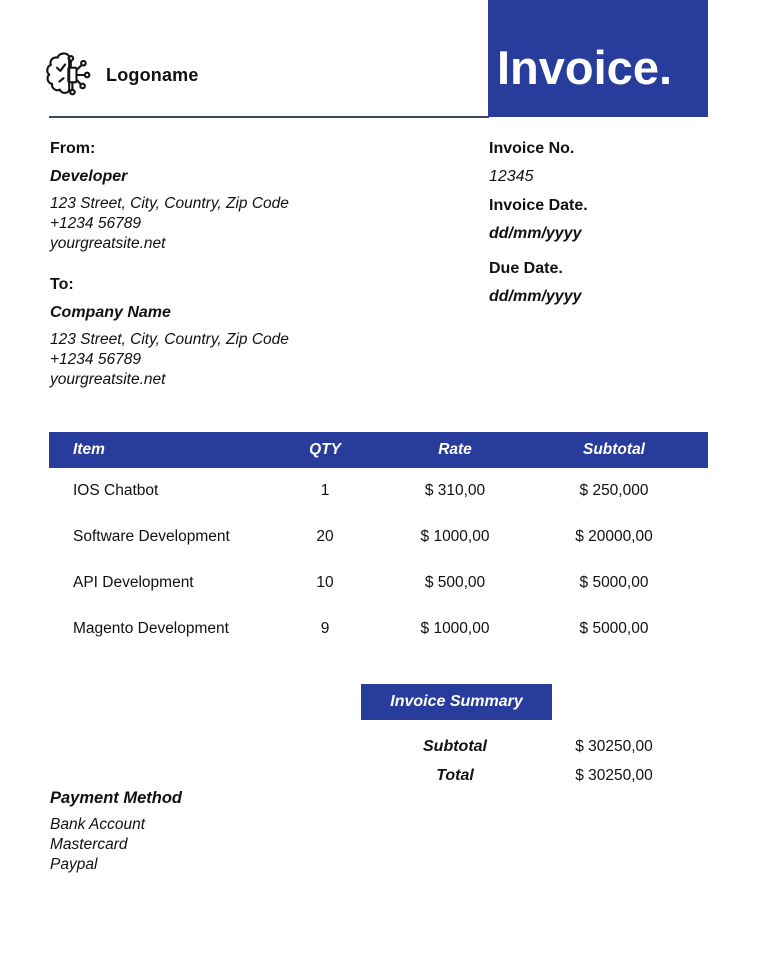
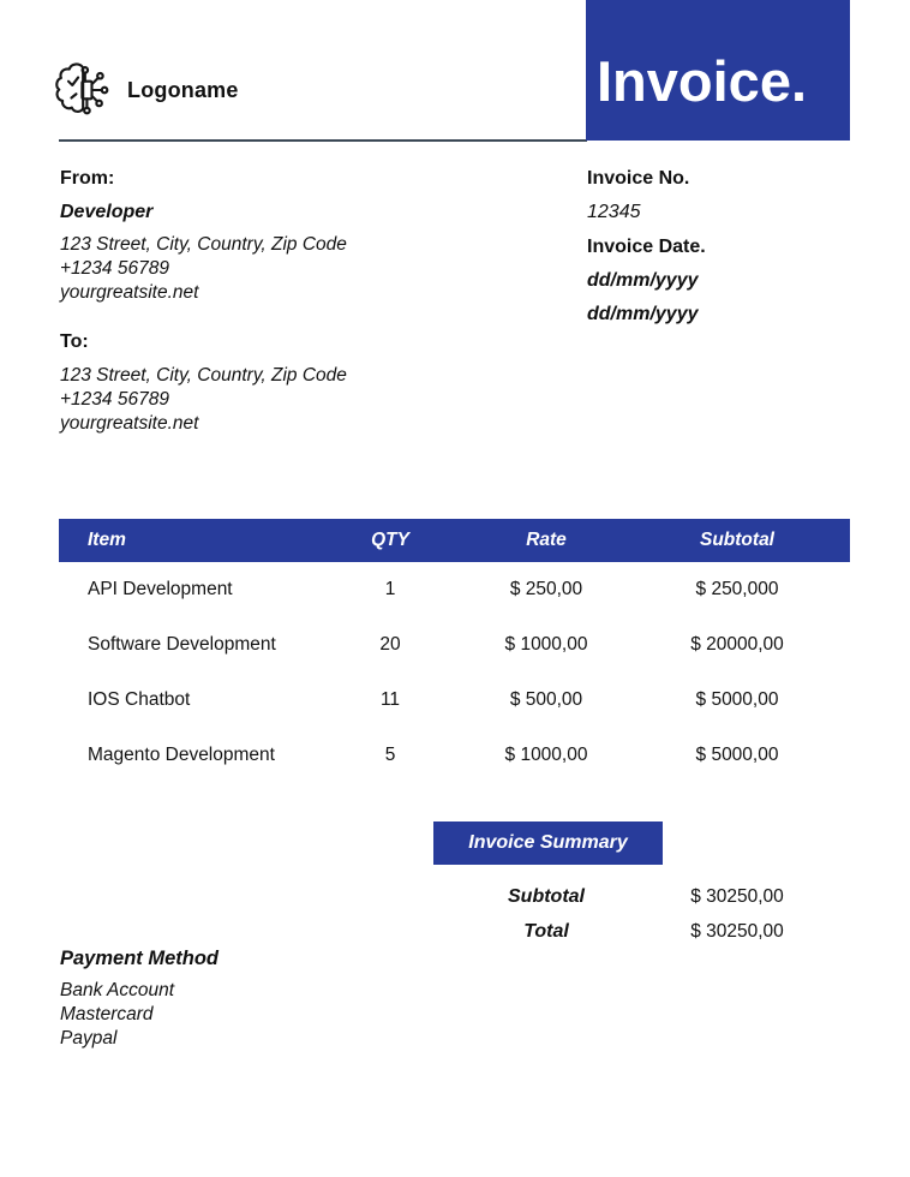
  Logoname
  Invoice.
  From:
  Developer
  123 Street, City, Country, Zip Code
  +1234 56789
  yourgreatsite.net
  To:
- Company Name
  123 Street, City, Country, Zip Code
  +1234 56789
  yourgreatsite.net
  Invoice No.
  12345
  Invoice Date.
  dd/mm/yyyy
- Due Date.
  dd/mm/yyyy
  Item
  QTY
  Rate
  Subtotal
- IOS Chatbot
+ API Development
  1
- $ 310,00
+ $ 250,00
  $ 250,000
  Software Development
  20
  $ 1000,00
  $ 20000,00
- API Development
+ IOS Chatbot
- 10
+ 11
  $ 500,00
  $ 5000,00
  Magento Development
- 9
+ 5
  $ 1000,00
  $ 5000,00
  Invoice Summary
  Subtotal
  $ 30250,00
  Total
  $ 30250,00
  Payment Method
  Bank Account
  Mastercard
  Paypal
